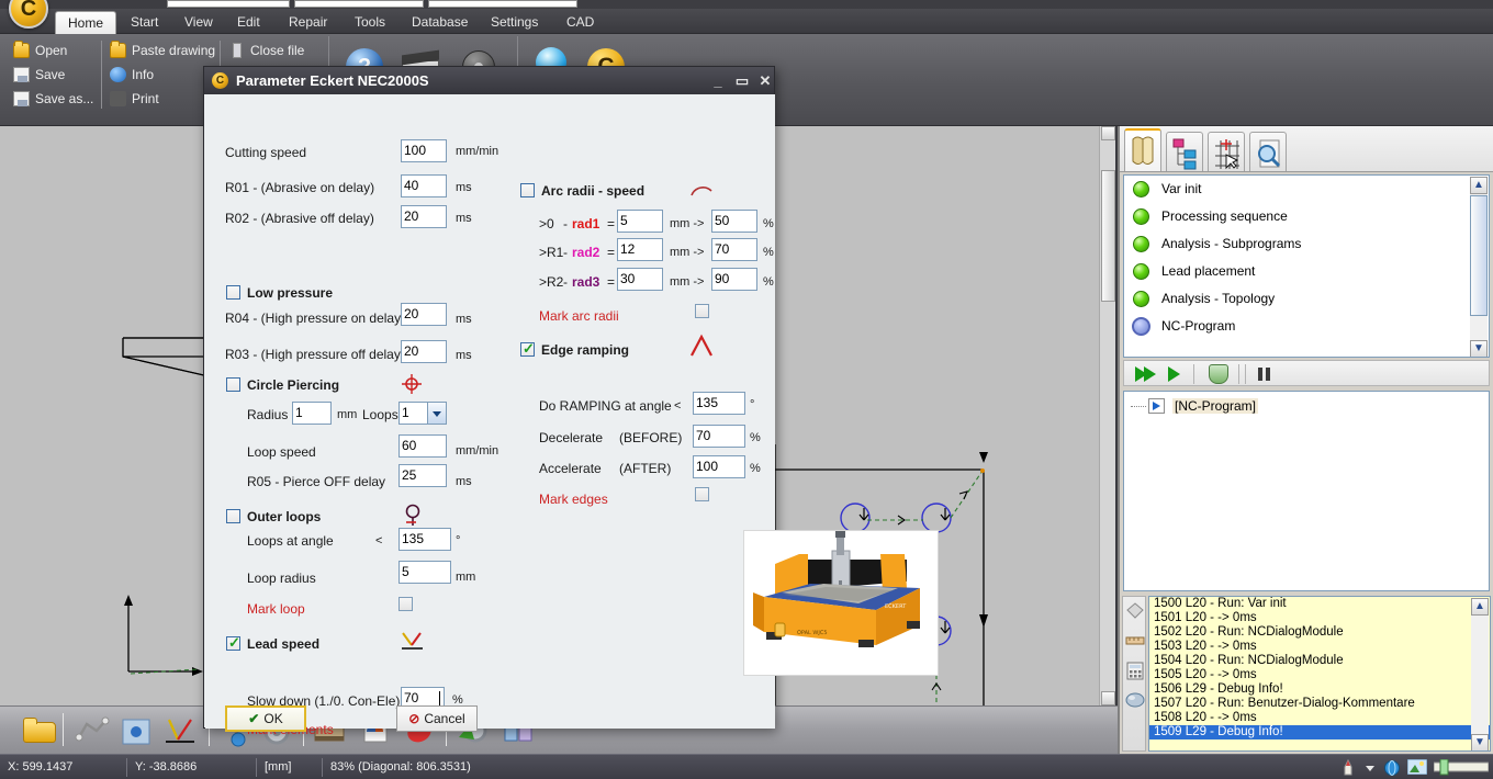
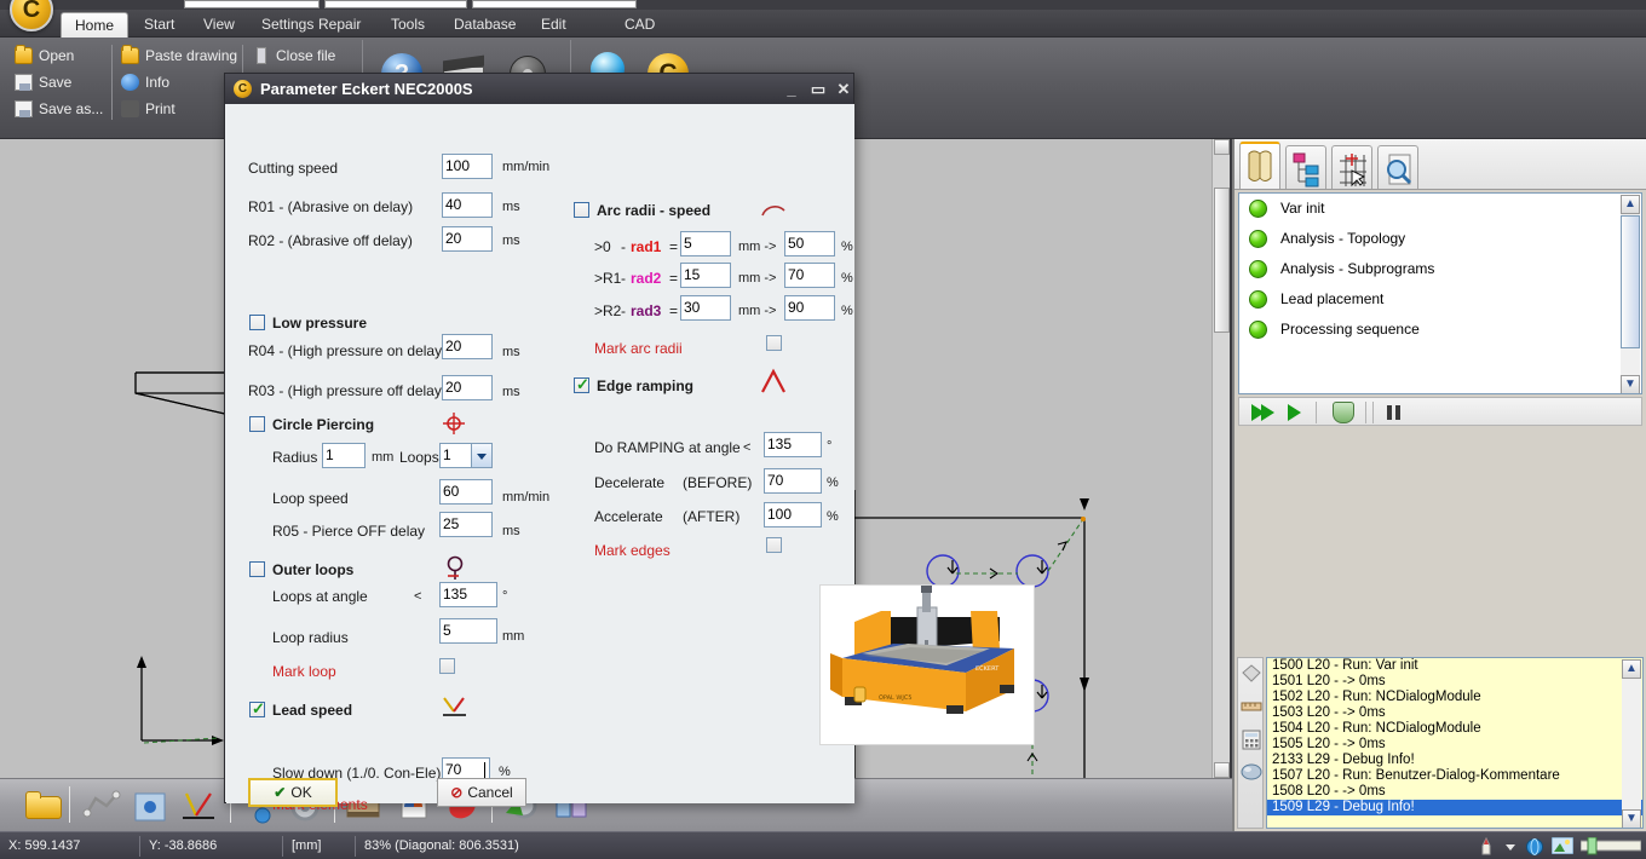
  C
  Home
  Start
  View
- Edit
+ Settings
  Repair
  Tools
  Database
- Settings
+ Edit
  CAD
  Open
  Save
  Save as...
  Paste drawing
  Info
  Print
  Close file
  Var init
- Processing sequence
+ Analysis - Topology
  Analysis - Subprograms
  Lead placement
- Analysis - Topology
+ Processing sequence
- NC-Program
  ▲
  ▼
- [NC-Program]
  1500 L20 - Run: Var init
  1501 L20 - -> 0ms
  1502 L20 - Run: NCDialogModule
  1503 L20 - -> 0ms
  1504 L20 - Run: NCDialogModule
  1505 L20 - -> 0ms
- 1506 L29 - Debug Info!
+ 2133 L29 - Debug Info!
  1507 L20 - Run: Benutzer-Dialog-Kommentare
  1508 L20 - -> 0ms
  1509 L29 - Debug Info!
  ▲
  ▼
  C
  Parameter Eckert NEC2000S
  _
  ▭
  ✕
  Cutting speed
  100
  mm/min
  R01 - (Abrasive on delay)
  40
  ms
  R02 - (Abrasive off delay)
  20
  ms
  Low pressure
  R04 - (High pressure on delay
  20
  ms
  R03 - (High pressure off delay
  20
  ms
  Circle Piercing
  Radius
  1
  mm
  Loops
  1
  Loop speed
  60
  mm/min
  R05 - Pierce OFF delay
  25
  ms
  Outer loops
  Loops at angle
  <
  135
  °
  Loop radius
  5
  mm
  Mark loop
  Lead speed
  Slow down (1./0. Con-Ele)
  70
  %
  Arc radii - speed
  >0
  -
  rad1
  =
  5
  mm ->
  50
  %
  >R1
  -
  rad2
  =
- 12
+ 15
  mm ->
  70
  %
  >R2
  -
  rad3
  =
  30
  mm ->
  90
  %
  Mark arc radii
  Edge ramping
  Do RAMPING at angle
  <
  135
  °
  Decelerate
  (BEFORE)
  70
  %
  Accelerate
  (AFTER)
  100
  %
  Mark edges
  ✔ OK
  ⊘ Cancel
  X: 599.1437
  Y: -38.8686
  [mm]
  83% (Diagonal: 806.3531)
